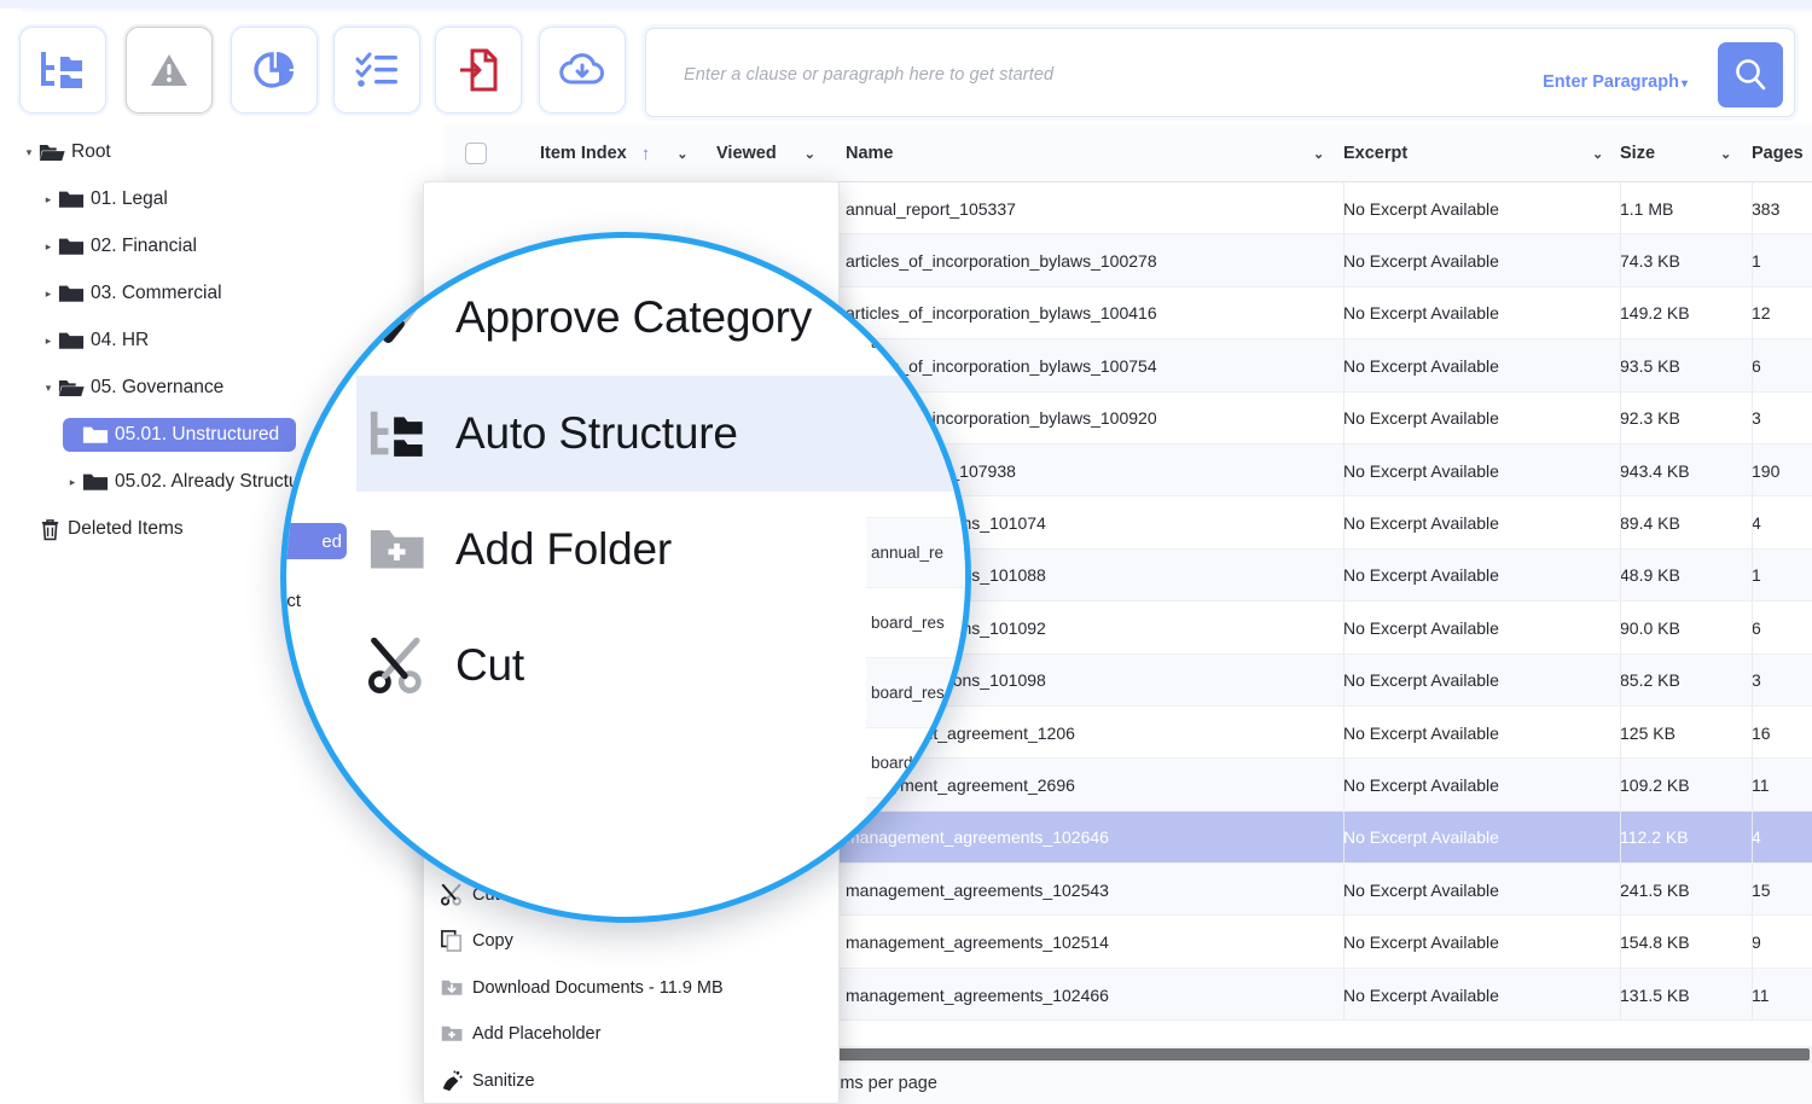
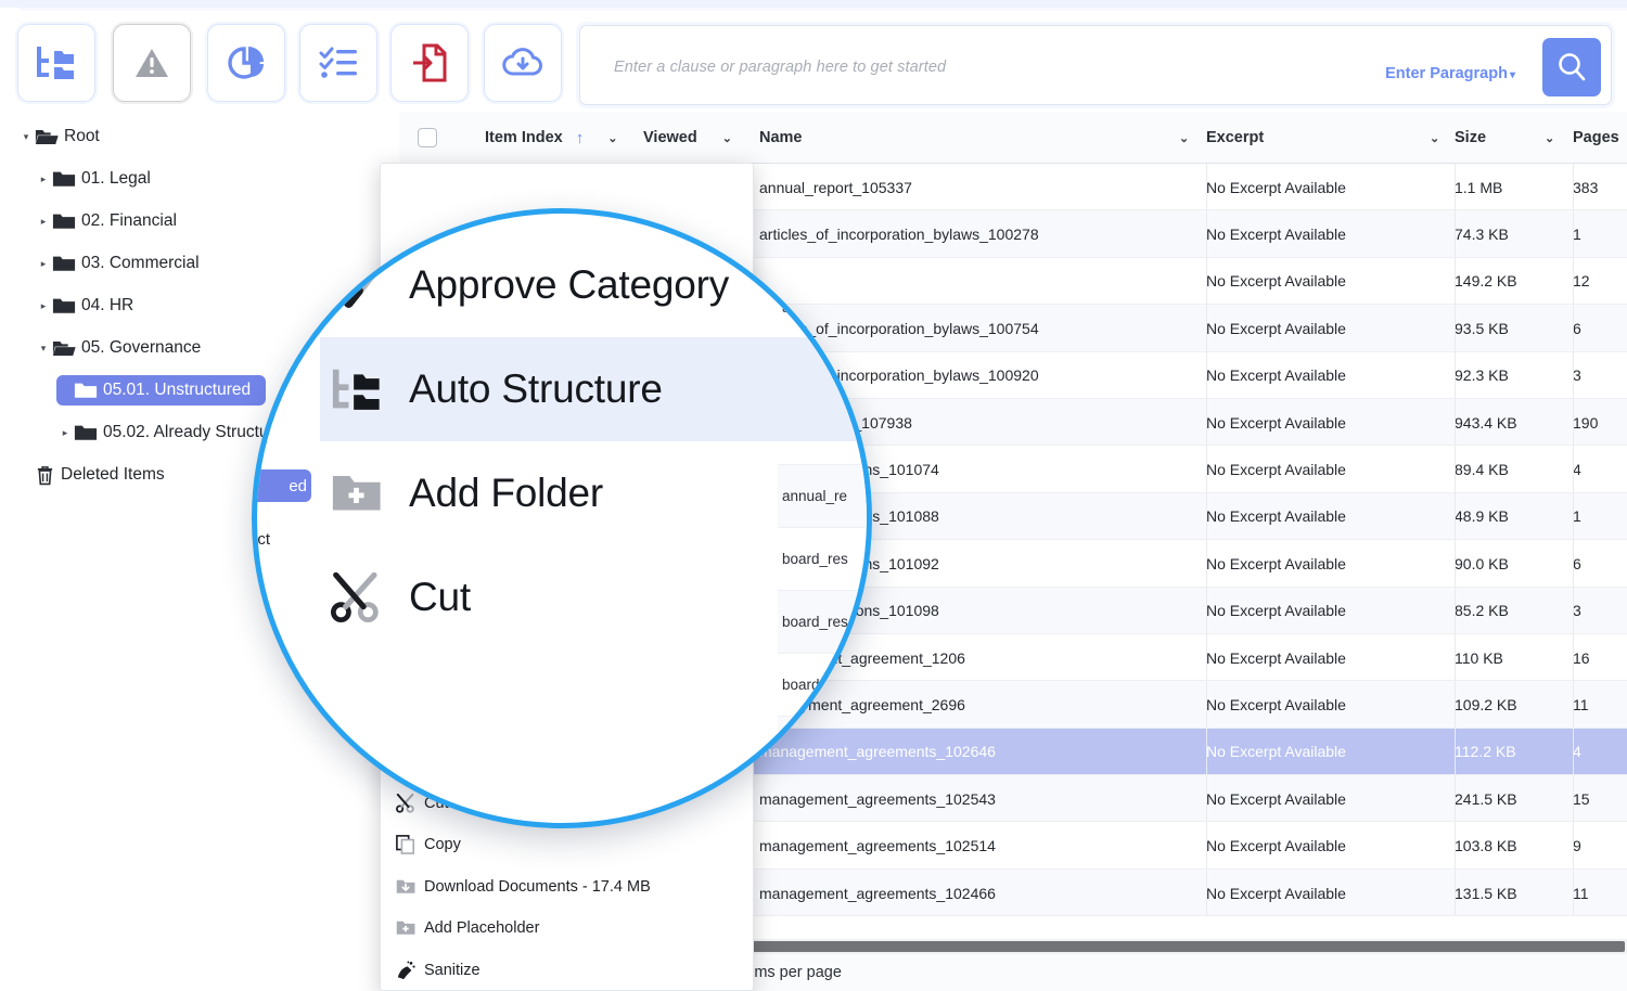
  Enter a clause or paragraph here to get started
  Enter Paragraph ▾
  ▾
  Root
  ▸
  01. Legal
  ▸
  02. Financial
  ▸
  03. Commercial
  ▸
  04. HR
  ▾
  05. Governance
  05.01. Unstructured
  ▸
  05.02. Already Struct
  Deleted Items
  Item Index
  ↑
  ⌄
  Viewed
  ⌄
  Name
  ⌄
  Excerpt
  ⌄
  Size
  ⌄
  Pages
  annual_report_105337
  No Excerpt Available
  1.1 MB
  383
  No Excerpt Available
  74.3 KB
  1
- articles_of_incorporation_bylaws_100416
  No Excerpt Available
  149.2 KB
  12
  _of_incorporation_bylaws_100754
  No Excerpt Available
  93.5 KB
  6
  No Excerpt Available
  92.3 KB
  3
  No Excerpt Available
  943.4 KB
  190
  No Excerpt Available
  89.4 KB
  4
  No Excerpt Available
  48.9 KB
  1
  No Excerpt Available
  90.0 KB
  6
  No Excerpt Available
  85.2 KB
  3
  No Excerpt Available
- 125 KB
+ 110 KB
  16
  ment_agreement_2696
  No Excerpt Available
  109.2 KB
  11
  No Excerpt Available
  112.2 KB
  4
  management_agreements_102543
  No Excerpt Available
  241.5 KB
  15
  management_agreements_102514
  No Excerpt Available
- 154.8 KB
+ 103.8 KB
  9
  management_agreements_102466
  No Excerpt Available
  131.5 KB
  11
  ms per page
  Copy
- Download Documents - 11.9 MB
+ Download Documents - 17.4 MB
  Add Placeholder
  Sanitize
  ed
  articles_
  articles_
  annual_re
  board_res
  board_res
  board_res
  board_res
  employmen
  Approve Category
  Auto Structure
  Add Folder
  Cut
